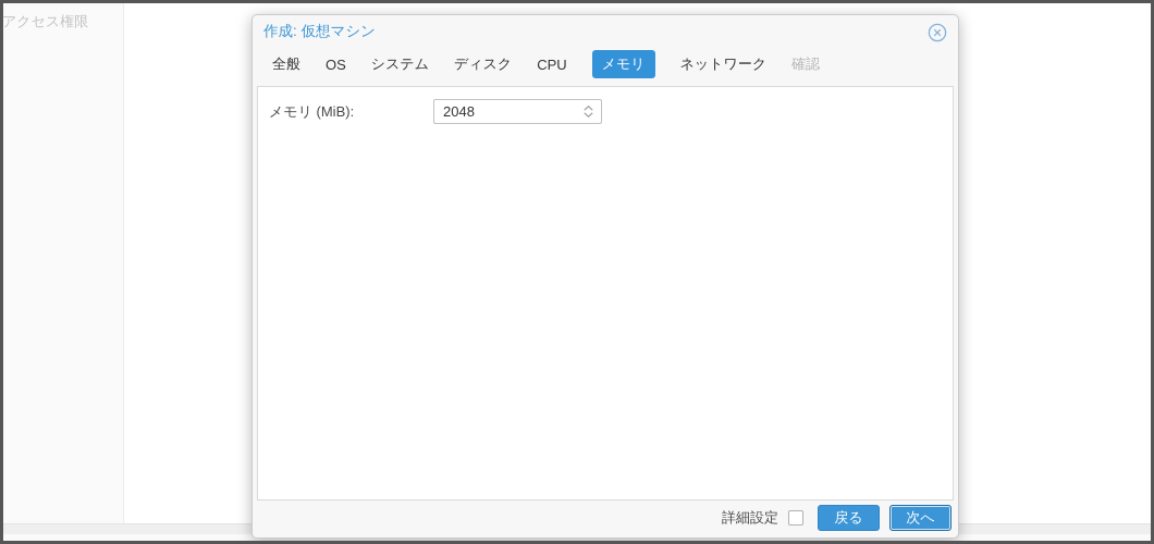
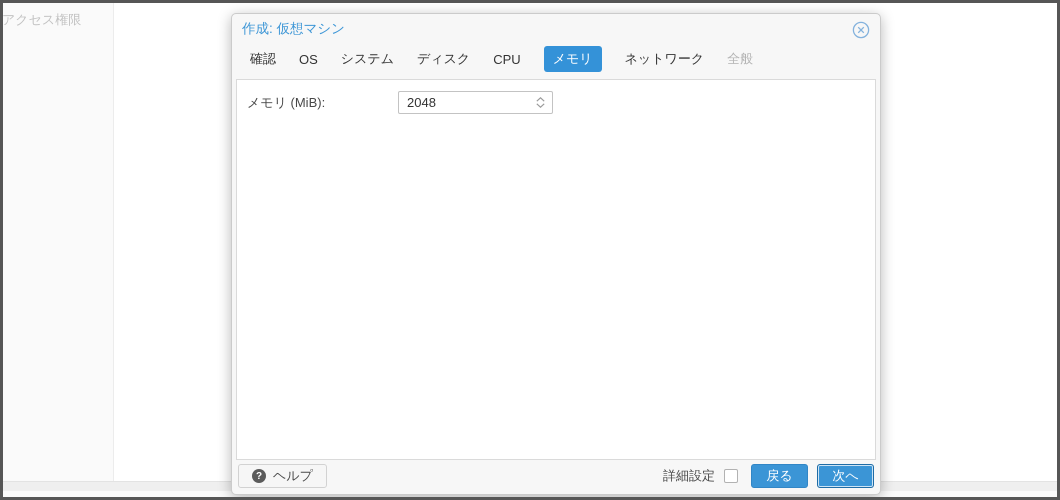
  アクセス権限
  作成: 仮想マシン
- 全般
+ 確認
  OS
  システム
  ディスク
  CPU
  メモリ
  ネットワーク
- 確認
+ 全般
  メモリ (MiB):
  2048
+ ?
+ ヘルプ
  詳細設定
  戻る
  次へ
